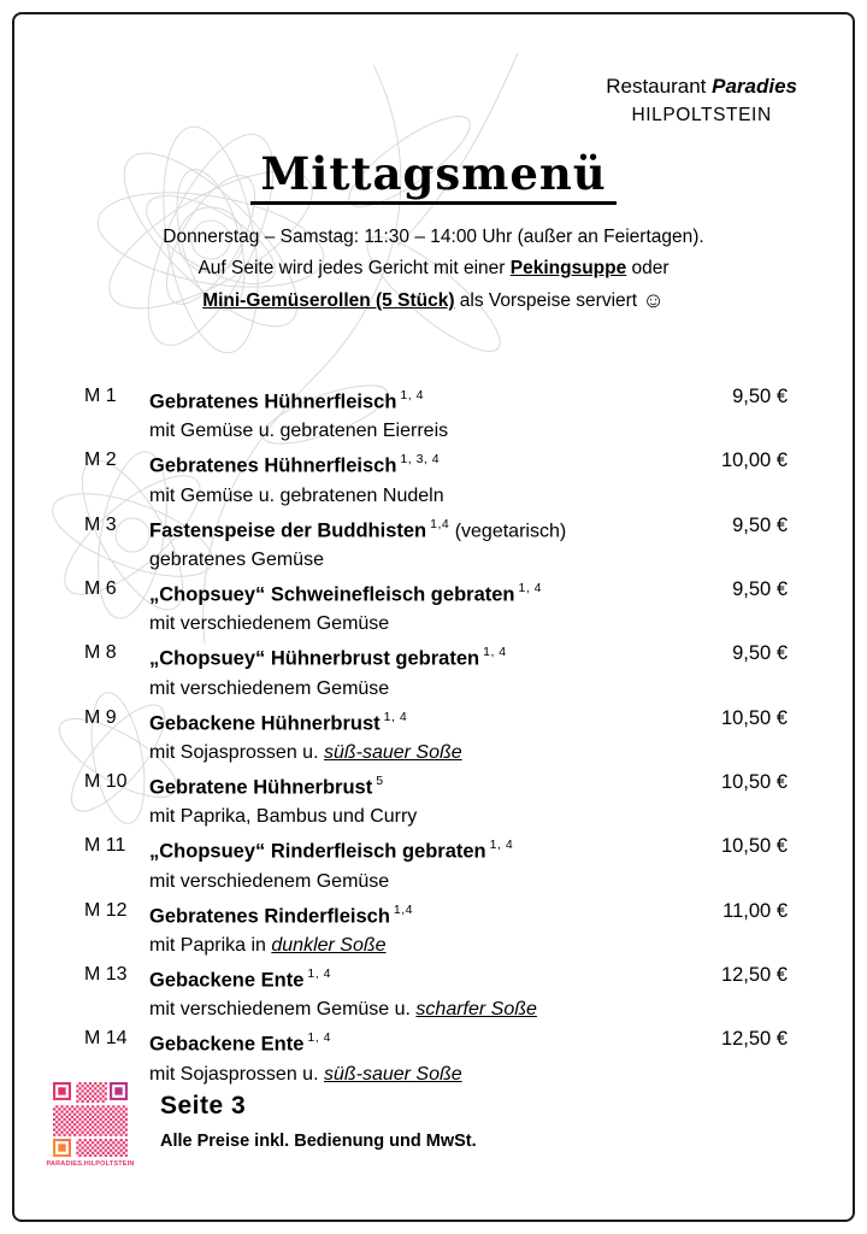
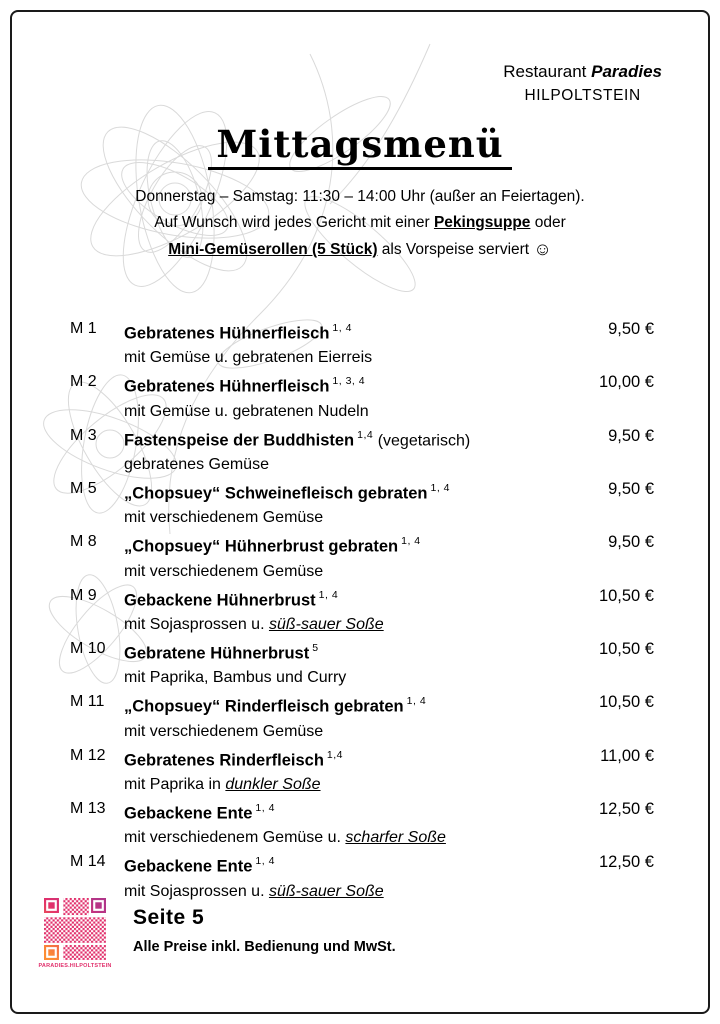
  Restaurant Paradies
  HILPOLTSTEIN
  Mittagsmenü
  Donnerstag – Samstag: 11:30 – 14:00 Uhr (außer an Feiertagen).
- Auf Seite wird jedes Gericht mit einer Pekingsuppe oder
+ Auf Wunsch wird jedes Gericht mit einer Pekingsuppe oder
  Mini-Gemüserollen (5 Stück) als Vorspeise serviert ☺
  M 1
  Gebratenes Hühnerfleisch 1, 4
  9,50 €
  mit Gemüse u. gebratenen Eierreis
  M 2
  Gebratenes Hühnerfleisch 1, 3, 4
  10,00 €
  mit Gemüse u. gebratenen Nudeln
  M 3
  Fastenspeise der Buddhisten 1,4 (vegetarisch)
  9,50 €
  gebratenes Gemüse
- M 6
+ M 5
  „Chopsuey“ Schweinefleisch gebraten 1, 4
  9,50 €
  mit verschiedenem Gemüse
  M 8
  „Chopsuey“ Hühnerbrust gebraten 1, 4
  9,50 €
  mit verschiedenem Gemüse
  M 9
  Gebackene Hühnerbrust 1, 4
  10,50 €
  mit Sojasprossen u. süß-sauer Soße
  M 10
  Gebratene Hühnerbrust 5
  10,50 €
  mit Paprika, Bambus und Curry
  M 11
  „Chopsuey“ Rinderfleisch gebraten 1, 4
  10,50 €
  mit verschiedenem Gemüse
  M 12
  Gebratenes Rinderfleisch 1,4
  11,00 €
  mit Paprika in dunkler Soße
  M 13
  Gebackene Ente 1, 4
  12,50 €
  mit verschiedenem Gemüse u. scharfer Soße
  M 14
  Gebackene Ente 1, 4
  12,50 €
  mit Sojasprossen u. süß-sauer Soße
- Seite 3
+ Seite 5
  Alle Preise inkl. Bedienung und MwSt.
